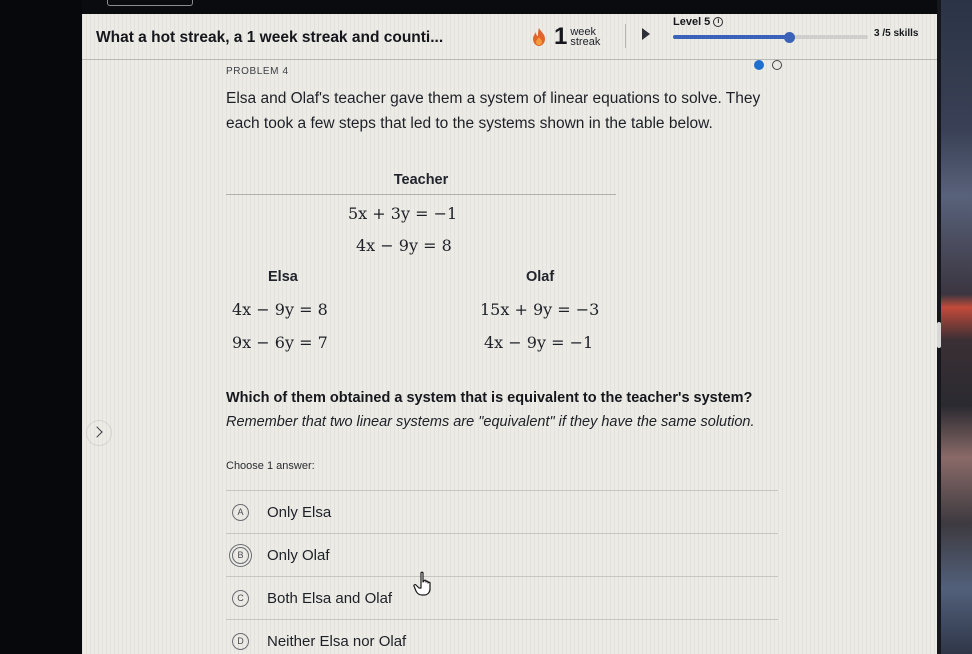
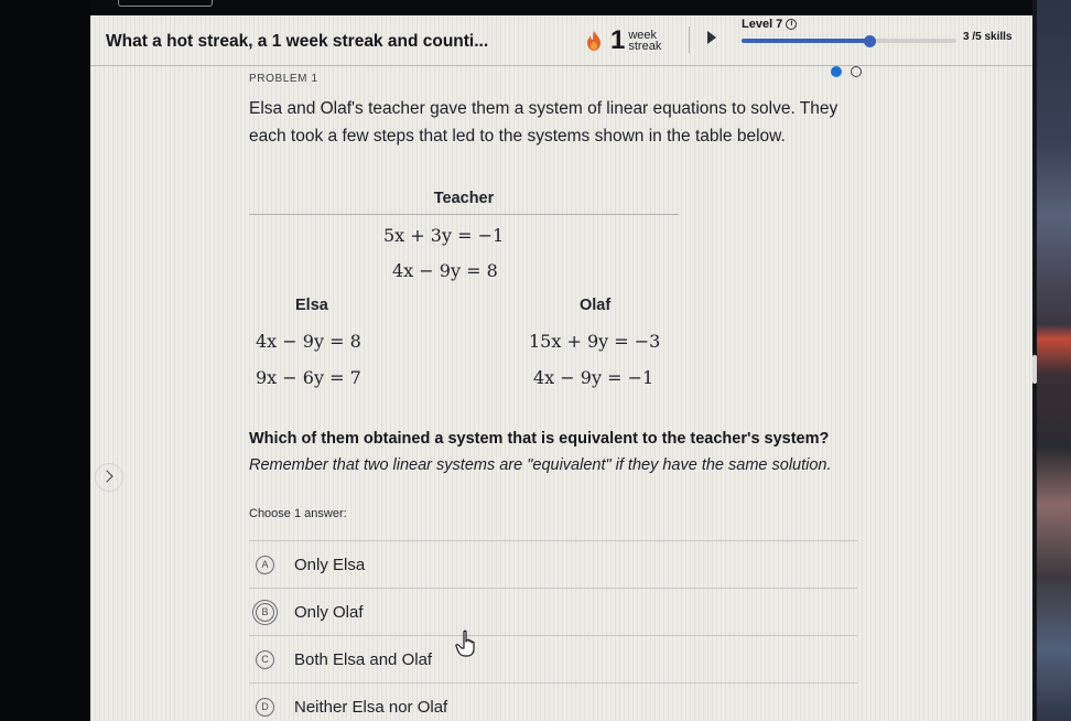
  What a hot streak, a 1 week streak and counti...
  1
  week
  streak
- Level 5
+ Level 7
  3 /5 skills
- PROBLEM 4
+ PROBLEM 1
  Elsa and Olaf's teacher gave them a system of linear equations to solve. They each took a few steps that led to the systems shown in the table below.
  Teacher
  5x + 3y = −1
  4x − 9y = 8
  Elsa
  4x − 9y = 8
  9x − 6y = 7
  Olaf
  15x + 9y = −3
  4x − 9y = −1
  Which of them obtained a system that is equivalent to the teacher's system?
  Remember that two linear systems are "equivalent" if they have the same solution.
  Choose 1 answer:
  A
  Only Elsa
  B
  Only Olaf
  C
  Both Elsa and Olaf
  D
  Neither Elsa nor Olaf
